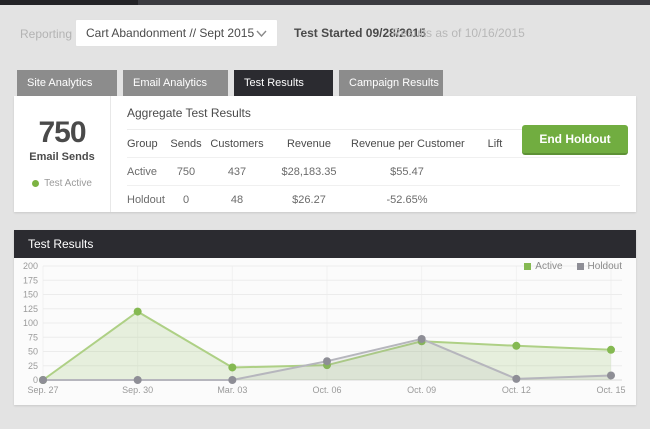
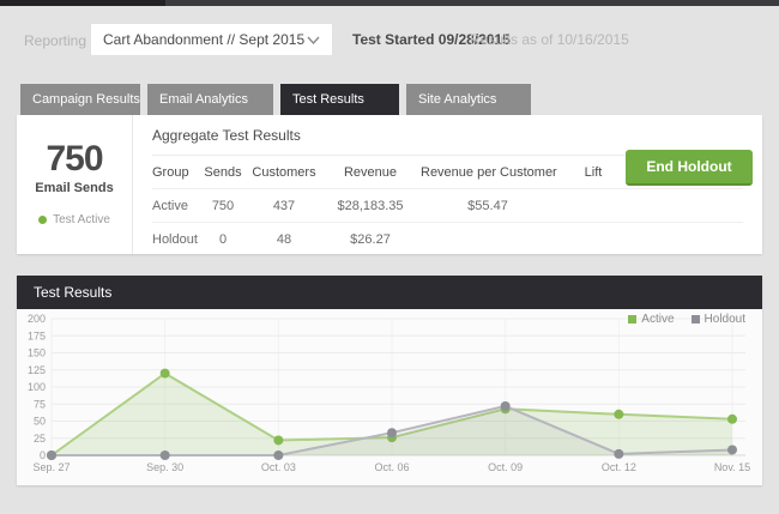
  Reporting
  Cart Abandonment // Sept 2015
  Test Started 09/28/2015
  Results as of 10/16/2015
- Site Analytics
+ Campaign Results
  Email Analytics
  Test Results
- Campaign Results
+ Site Analytics
  750
  Email Sends
  Test Active
  Aggregate Test Results
  Group
  Sends
  Customers
  Revenue
  Revenue per Customer
  Lift
  Active
  750
  437
  $28,183.35
  $55.47
  Holdout
  0
  48
  $26.27
- -52.65%
  End Holdout
  Test Results
  Active
  Holdout
  0
  25
  50
  75
  100
  125
  150
  175
  200
  Sep. 27
  Sep. 30
- Mar. 03
+ Oct. 03
  Oct. 06
  Oct. 09
  Oct. 12
- Oct. 15
+ Nov. 15
